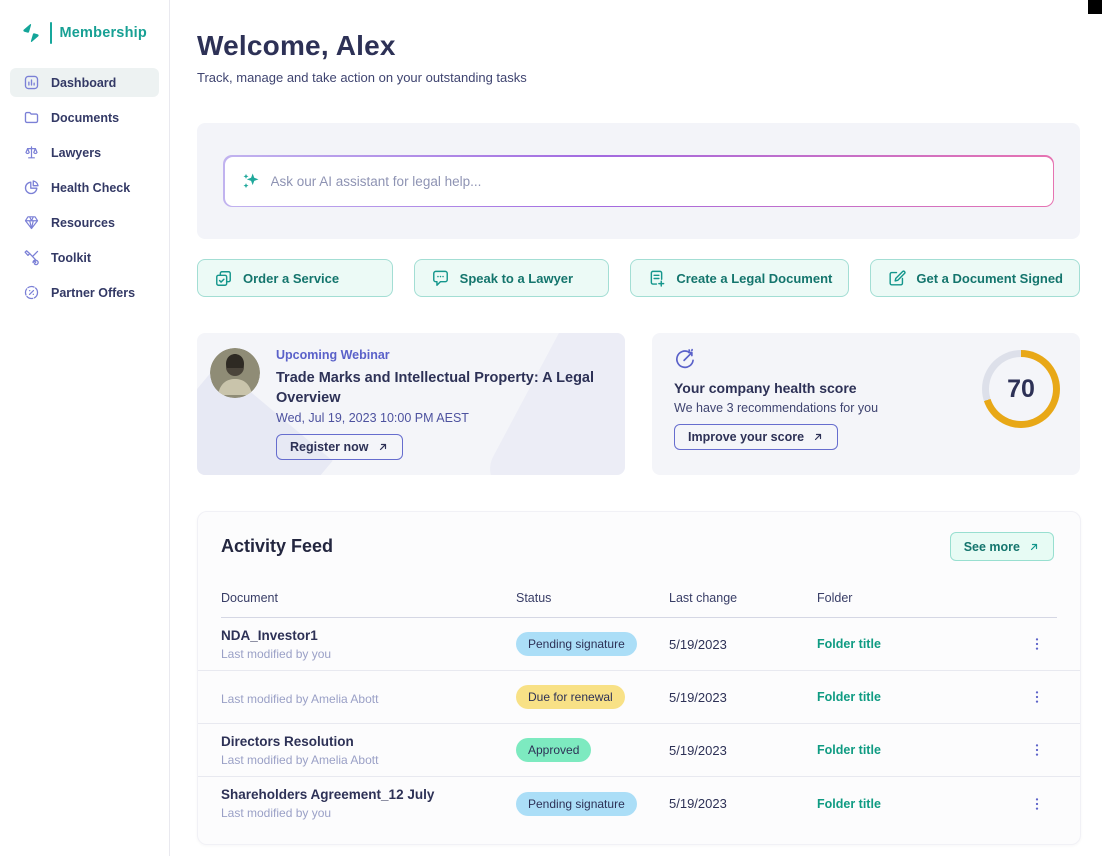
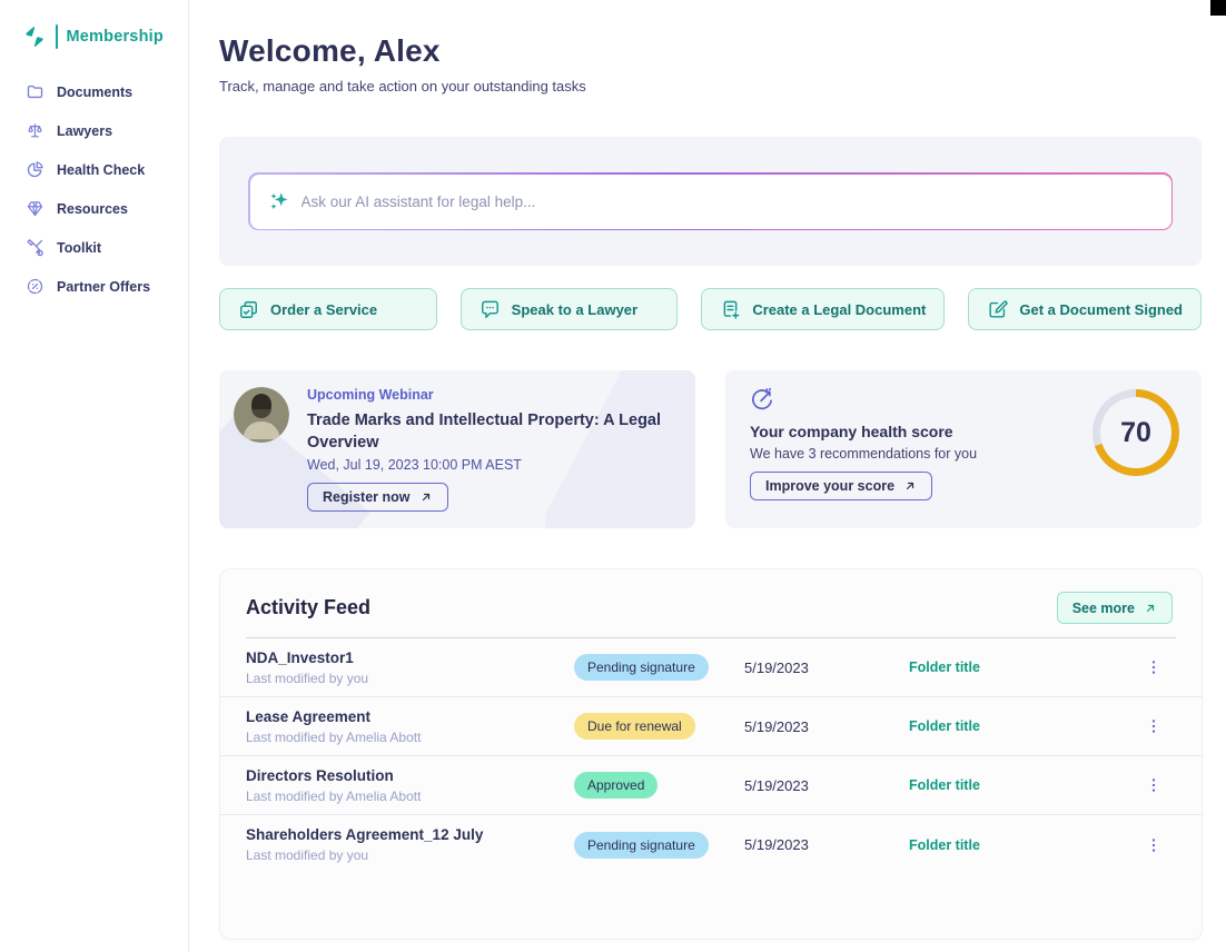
  Membership
- Dashboard
  Documents
  Lawyers
  Health Check
  Resources
  Toolkit
  Partner Offers
  Welcome, Alex
  Track, manage and take action on your outstanding tasks
  Ask our AI assistant for legal help...
  Order a Service
  Speak to a Lawyer
  Create a Legal Document
  Get a Document Signed
  Upcoming Webinar
  Trade Marks and Intellectual Property: A Legal Overview
  Wed, Jul 19, 2023 10:00 PM AEST
  Register now
  Your company health score
  We have 3 recommendations for you
  Improve your score
  70
  Activity Feed
  See more
- Document
- Status
- Last change
- Folder
  NDA_Investor1
  Last modified by you
  Pending signature
  5/19/2023
  Folder title
+ Lease Agreement
  Last modified by Amelia Abott
  Due for renewal
  5/19/2023
  Folder title
  Directors Resolution
  Last modified by Amelia Abott
  Approved
  5/19/2023
  Folder title
  Shareholders Agreement_12 July
  Last modified by you
  Pending signature
  5/19/2023
  Folder title
